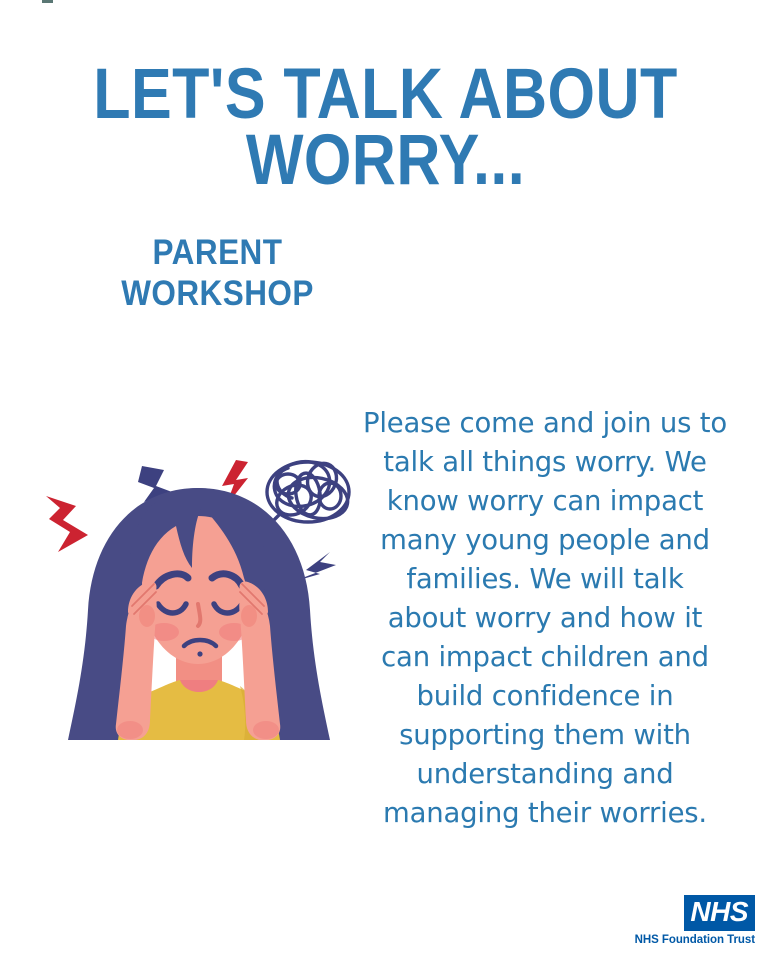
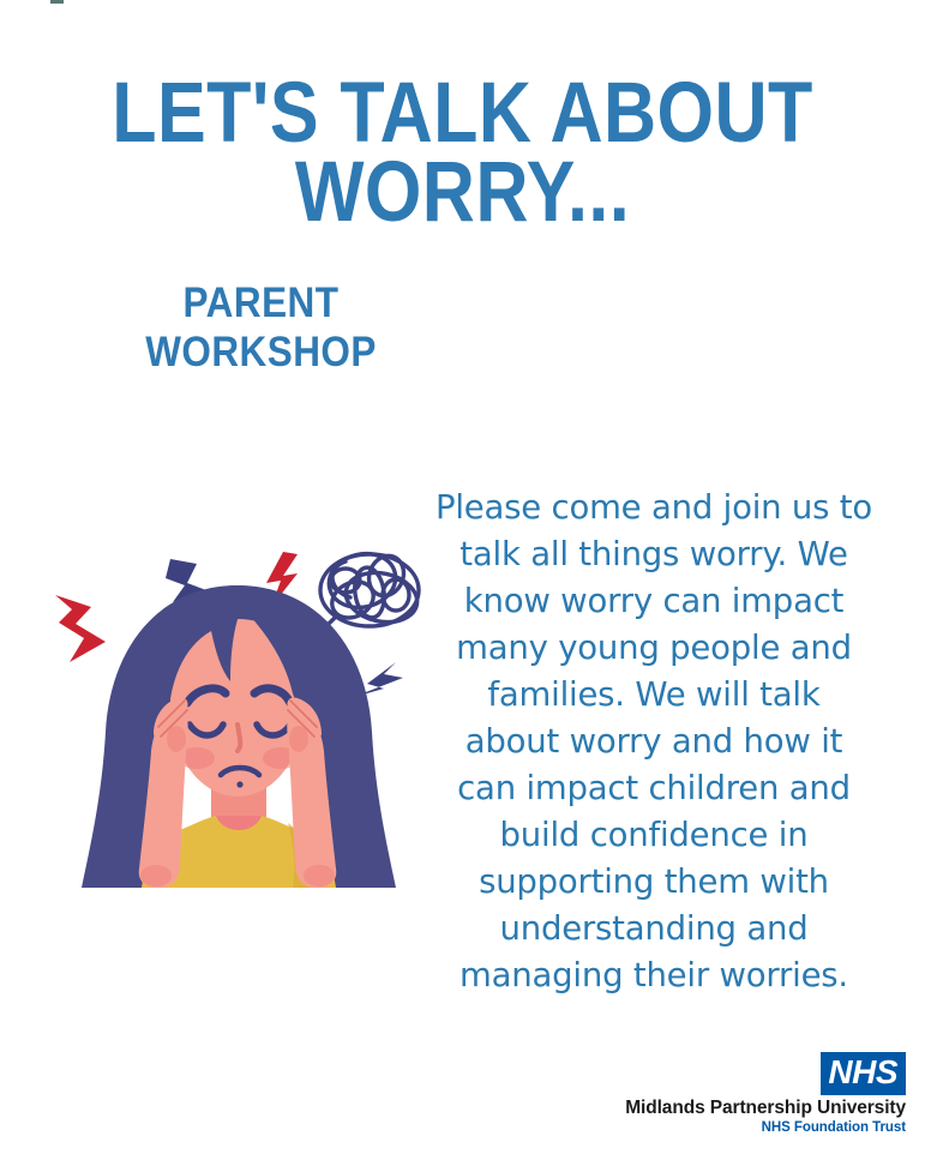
  LET'S TALK ABOUT
  WORRY...
  PARENT
  WORKSHOP
  Please come and join us to
  talk all things worry. We
  know worry can impact
  many young people and
  families. We will talk
  about worry and how it
  can impact children and
  build confidence in
  supporting them with
  understanding and
  managing their worries.
  NHS
+ Midlands Partnership University
  NHS Foundation Trust
